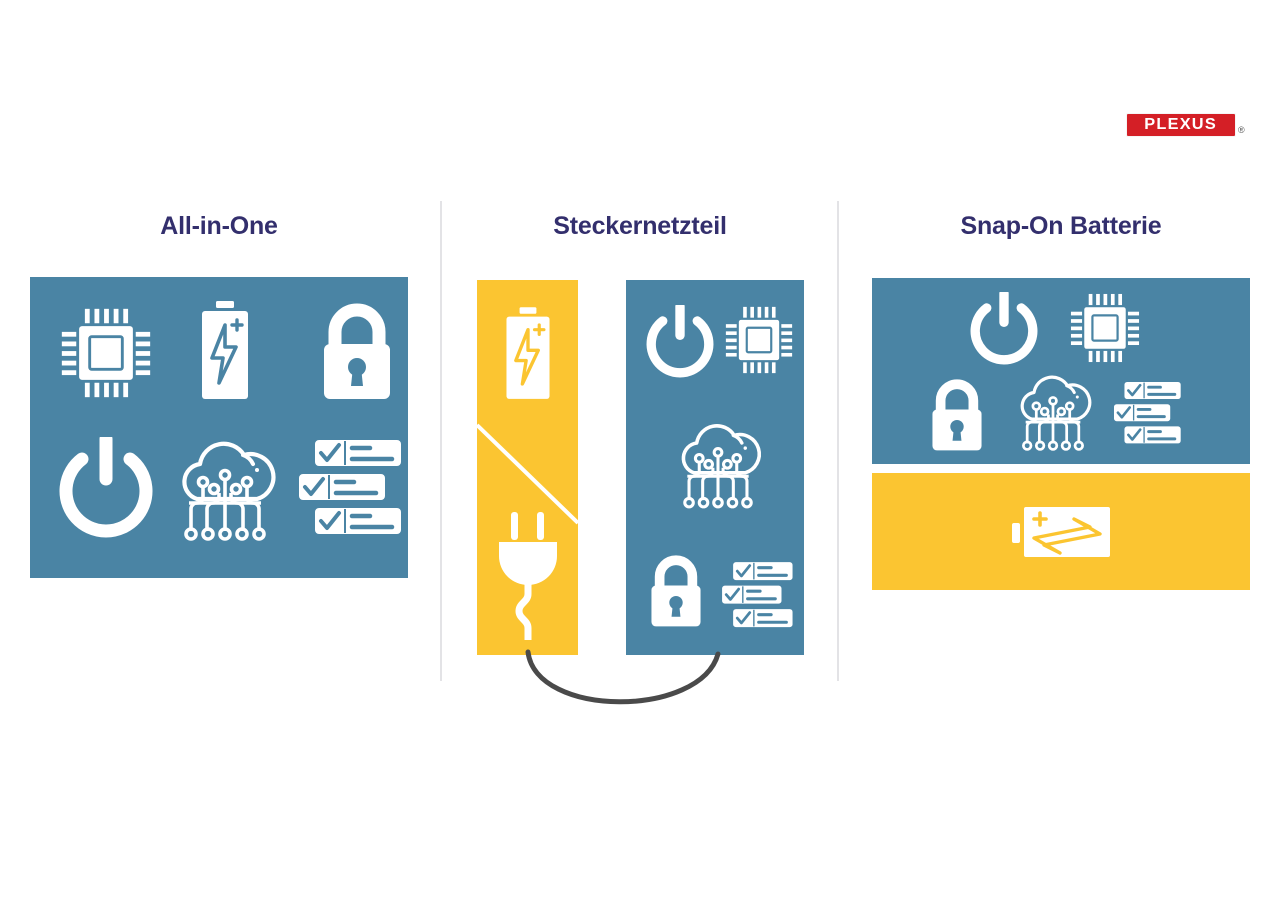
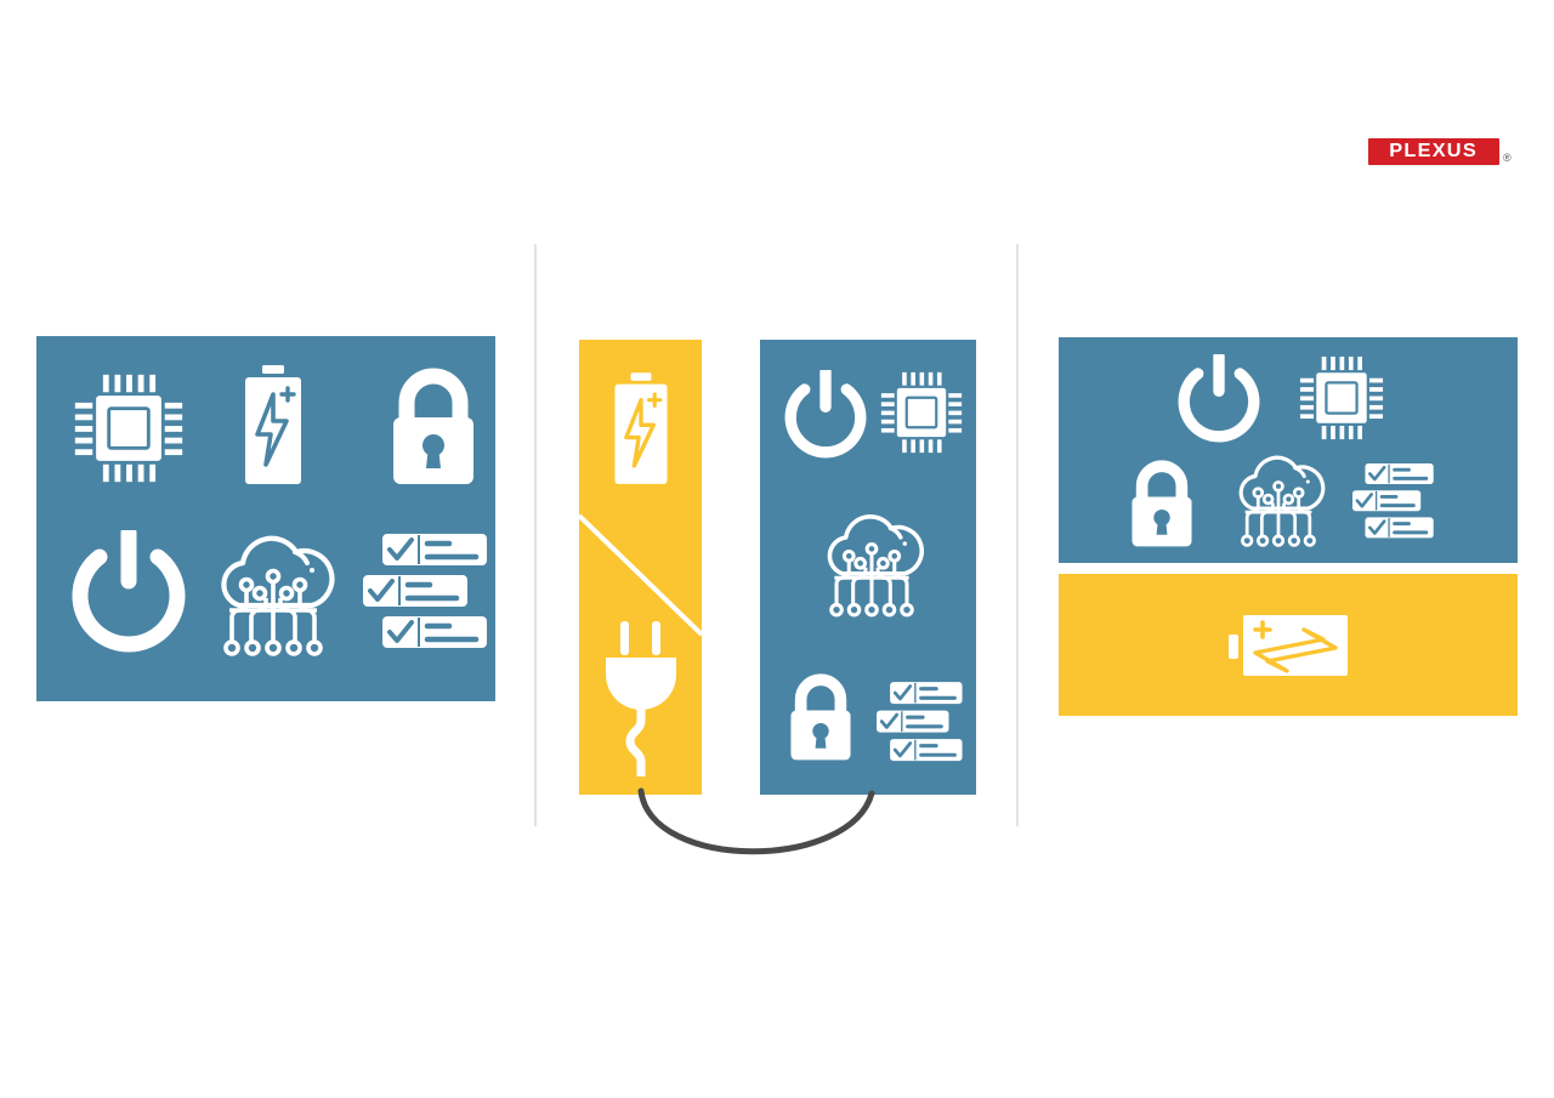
  PLEXUS
  ®
- All-in-One
- Steckernetzteil
- Snap-On Batterie
